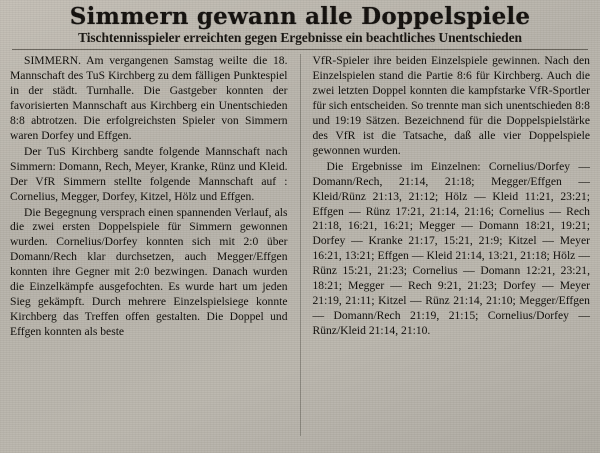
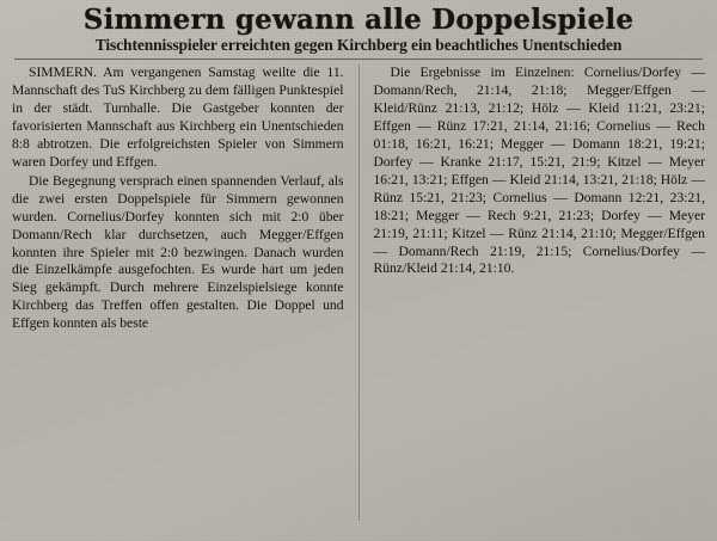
  Simmern gewann alle Doppelspiele
- Tischtennisspieler erreichten gegen Ergebnisse ein beachtliches Unentschieden
+ Tischtennisspieler erreichten gegen Kirchberg ein beachtliches Unentschieden
- SIMMERN. Am vergangenen Samstag weilte die 18. Mannschaft des TuS Kirchberg zu dem fälligen Punktespiel in der städt. Turnhalle. Die Gastgeber konnten der favorisierten Mannschaft aus Kirchberg ein Unentschieden 8:8 abtrotzen. Die erfolgreichsten Spieler von Simmern waren Dorfey und Effgen.
+ SIMMERN. Am vergangenen Samstag weilte die 11. Mannschaft des TuS Kirchberg zu dem fälligen Punktespiel in der städt. Turnhalle. Die Gastgeber konnten der favorisierten Mannschaft aus Kirchberg ein Unentschieden 8:8 abtrotzen. Die erfolgreichsten Spieler von Simmern waren Dorfey und Effgen.
- Der TuS Kirchberg sandte folgende Mannschaft nach Simmern: Domann, Rech, Meyer, Kranke, Rünz und Kleid. Der VfR Simmern stellte folgende Mannschaft auf : Cornelius, Megger, Dorfey, Kitzel, Hölz und Effgen.
- Die Begegnung versprach einen spannenden Verlauf, als die zwei ersten Doppelspiele für Simmern gewonnen wurden. Cornelius/Dorfey konnten sich mit 2:0 über Domann/Rech klar durchsetzen, auch Megger/Effgen konnten ihre Gegner mit 2:0 bezwingen. Danach wurden die Einzelkämpfe ausgefochten. Es wurde hart um jeden Sieg gekämpft. Durch mehrere Einzelspielsiege konnte Kirchberg das Treffen offen gestalten. Die Doppel und Effgen konnten als beste
+ Die Begegnung versprach einen spannenden Verlauf, als die zwei ersten Doppelspiele für Simmern gewonnen wurden. Cornelius/Dorfey konnten sich mit 2:0 über Domann/Rech klar durchsetzen, auch Megger/Effgen konnten ihre Spieler mit 2:0 bezwingen. Danach wurden die Einzelkämpfe ausgefochten. Es wurde hart um jeden Sieg gekämpft. Durch mehrere Einzelspielsiege konnte Kirchberg das Treffen offen gestalten. Die Doppel und Effgen konnten als beste
- VfR-Spieler ihre beiden Einzelspiele gewinnen. Nach den Einzelspielen stand die Partie 8:6 für Kirchberg. Auch die zwei letzten Doppel konnten die kampfstarke VfR-Sportler für sich entscheiden. So trennte man sich unentschieden 8:8 und 19:19 Sätzen. Bezeichnend für die Doppelspielstärke des VfR ist die Tatsache, daß alle vier Doppelspiele gewonnen wurden.
- Die Ergebnisse im Einzelnen: Cornelius/Dorfey — Domann/Rech, 21:14, 21:18; Megger/Effgen — Kleid/Rünz 21:13, 21:12; Hölz — Kleid 11:21, 23:21; Effgen — Rünz 17:21, 21:14, 21:16; Cornelius — Rech 21:18, 16:21, 16:21; Megger — Domann 18:21, 19:21; Dorfey — Kranke 21:17, 15:21, 21:9; Kitzel — Meyer 16:21, 13:21; Effgen — Kleid 21:14, 13:21, 21:18; Hölz — Rünz 15:21, 21:23; Cornelius — Domann 12:21, 23:21, 18:21; Megger — Rech 9:21, 21:23; Dorfey — Meyer 21:19, 21:11; Kitzel — Rünz 21:14, 21:10; Megger/Effgen — Domann/Rech 21:19, 21:15; Cornelius/Dorfey — Rünz/Kleid 21:14, 21:10.
+ Die Ergebnisse im Einzelnen: Cornelius/Dorfey — Domann/Rech, 21:14, 21:18; Megger/Effgen — Kleid/Rünz 21:13, 21:12; Hölz — Kleid 11:21, 23:21; Effgen — Rünz 17:21, 21:14, 21:16; Cornelius — Rech 01:18, 16:21, 16:21; Megger — Domann 18:21, 19:21; Dorfey — Kranke 21:17, 15:21, 21:9; Kitzel — Meyer 16:21, 13:21; Effgen — Kleid 21:14, 13:21, 21:18; Hölz — Rünz 15:21, 21:23; Cornelius — Domann 12:21, 23:21, 18:21; Megger — Rech 9:21, 21:23; Dorfey — Meyer 21:19, 21:11; Kitzel — Rünz 21:14, 21:10; Megger/Effgen — Domann/Rech 21:19, 21:15; Cornelius/Dorfey — Rünz/Kleid 21:14, 21:10.
